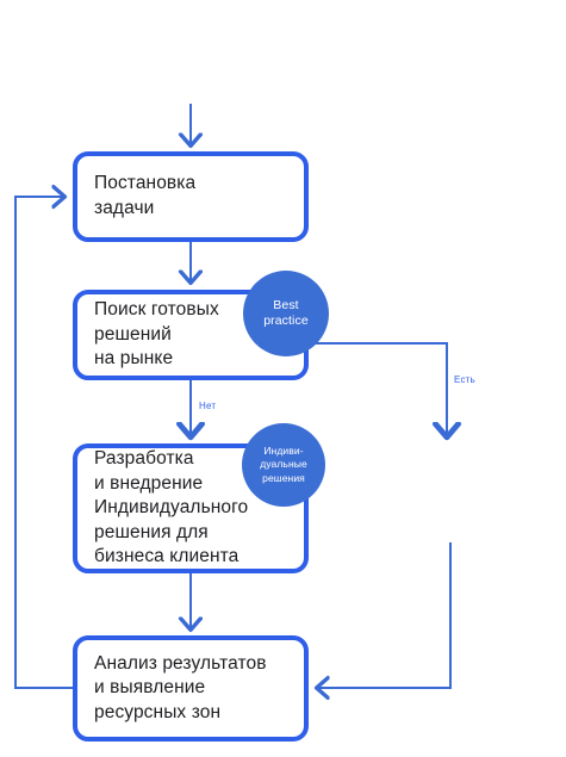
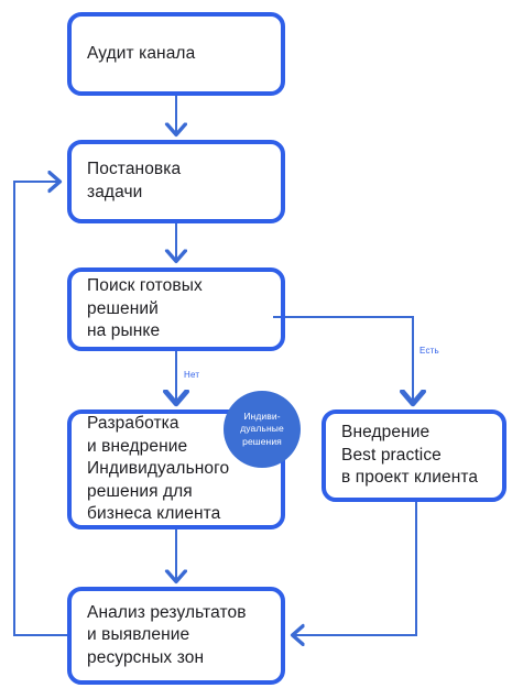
+ Аудит канала
  Постановка
  задачи
  Поиск готовых
  решений
  на рынке
  Разработка
  и внедрение
  Индивидуального
  решения для
  бизнеса клиента
+ Внедрение
+ Best practice
+ в проект клиента
  Анализ результатов
  и выявление
  ресурсных зон
- Best
- practice
  Индиви-
  дуальные
  решения
  Нет
  Есть
